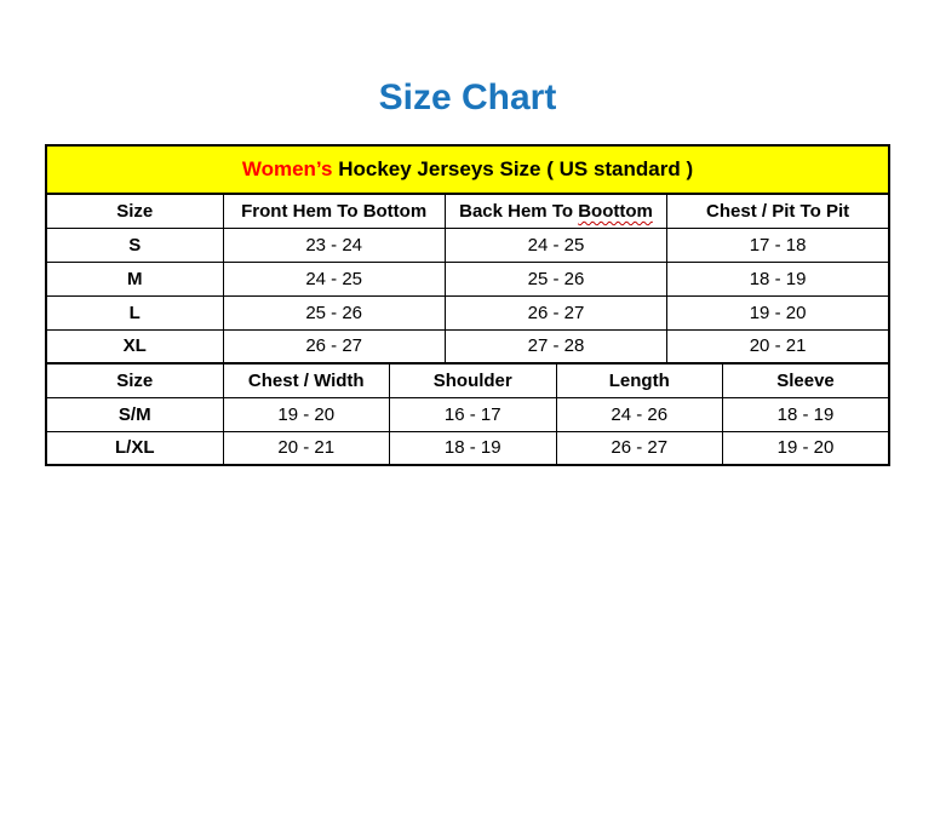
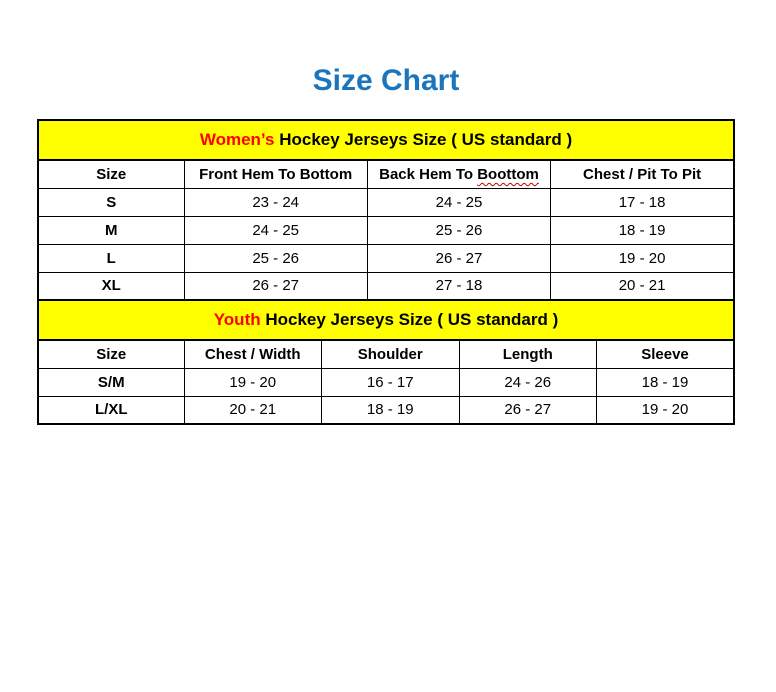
  Size Chart
  Women’s Hockey Jerseys Size ( US standard )
  Size	Front Hem To Bottom	Back Hem To Boottom	Chest / Pit To Pit
  S	23 - 24	24 - 25	17 - 18
  M	24 - 25	25 - 26	18 - 19
  L	25 - 26	26 - 27	19 - 20
- XL	26 - 27	27 - 28	20 - 21
+ XL	26 - 27	27 - 18	20 - 21
+ Youth Hockey Jerseys Size ( US standard )
  Size	Chest / Width	Shoulder	Length	Sleeve
  S/M	19 - 20	16 - 17	24 - 26	18 - 19
  L/XL	20 - 21	18 - 19	26 - 27	19 - 20
